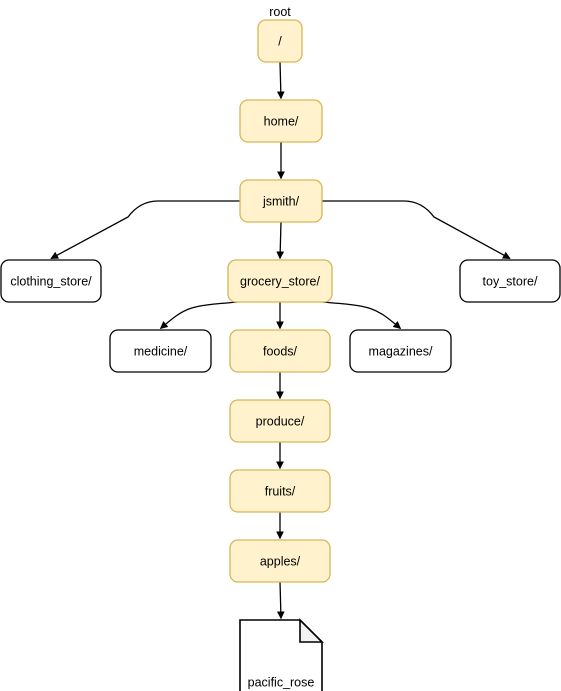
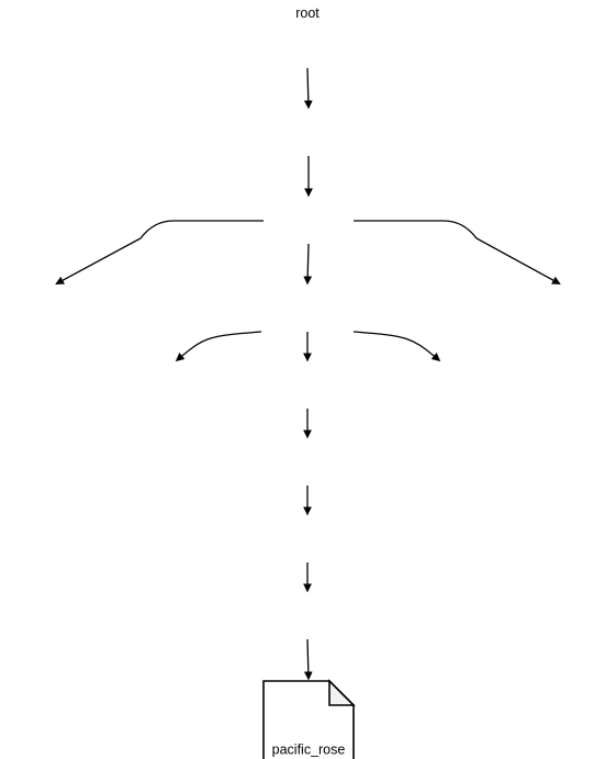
- /
- home/
- jsmith/
- clothing_store/
- grocery_store/
- toy_store/
- medicine/
- foods/
- magazines/
- produce/
- fruits/
- apples/
  pacific_rose
  root
